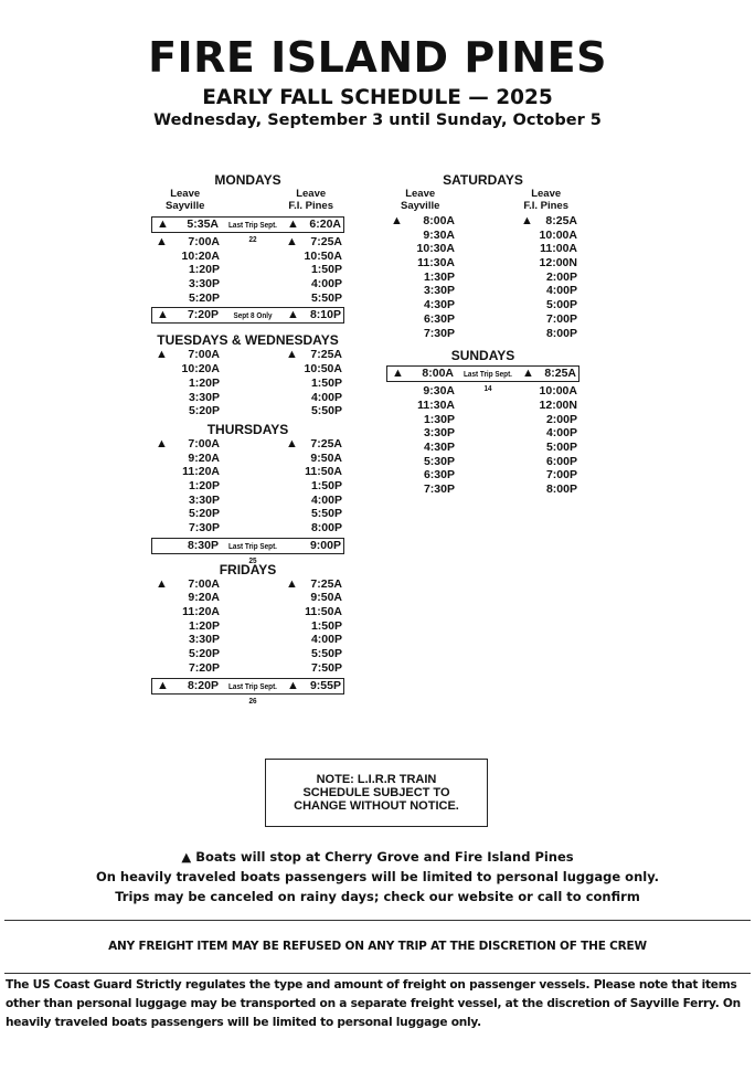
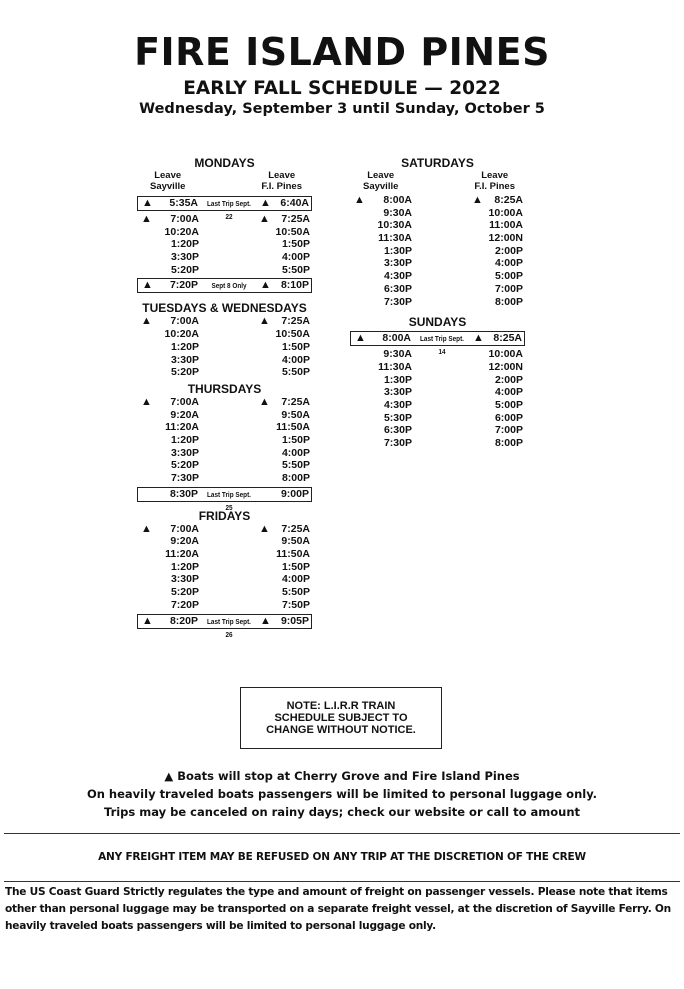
  FIRE ISLAND PINES
- EARLY FALL SCHEDULE — 2025
+ EARLY FALL SCHEDULE — 2022
  Wednesday, September 3 until Sunday, October 5
  MONDAYS
  Leave
  Sayville
  Leave
  F.I. Pines
  ▲
  5:35A
  Last Trip Sept. 22
  ▲
- 6:20A
+ 6:40A
  ▲
  7:00A
  ▲
  7:25A
  10:20A
  10:50A
  1:20P
  1:50P
  3:30P
  4:00P
  5:20P
  5:50P
  ▲
  7:20P
  Sept 8 Only
  ▲
  8:10P
  TUESDAYS & WEDNESDAYS
  ▲
  7:00A
  ▲
  7:25A
  10:20A
  10:50A
  1:20P
  1:50P
  3:30P
  4:00P
  5:20P
  5:50P
  THURSDAYS
  ▲
  7:00A
  ▲
  7:25A
  9:20A
  9:50A
  11:20A
  11:50A
  1:20P
  1:50P
  3:30P
  4:00P
  5:20P
  5:50P
  7:30P
  8:00P
  8:30P
  Last Trip Sept. 25
  9:00P
  FRIDAYS
  ▲
  7:00A
  ▲
  7:25A
  9:20A
  9:50A
  11:20A
  11:50A
  1:20P
  1:50P
  3:30P
  4:00P
  5:20P
  5:50P
  7:20P
  7:50P
  ▲
  8:20P
  Last Trip Sept. 26
  ▲
- 9:55P
+ 9:05P
  SATURDAYS
  Leave
  Sayville
  Leave
  F.I. Pines
  ▲
  8:00A
  ▲
  8:25A
  9:30A
  10:00A
  10:30A
  11:00A
  11:30A
  12:00N
  1:30P
  2:00P
  3:30P
  4:00P
  4:30P
  5:00P
  6:30P
  7:00P
  7:30P
  8:00P
  SUNDAYS
  ▲
  8:00A
  Last Trip Sept. 14
  ▲
  8:25A
  9:30A
  10:00A
  11:30A
  12:00N
  1:30P
  2:00P
  3:30P
  4:00P
  4:30P
  5:00P
  5:30P
  6:00P
  6:30P
  7:00P
  7:30P
  8:00P
  NOTE: L.I.R.R TRAIN
  SCHEDULE SUBJECT TO
  CHANGE WITHOUT NOTICE.
  ▲ Boats will stop at Cherry Grove and Fire Island Pines
  On heavily traveled boats passengers will be limited to personal luggage only.
- Trips may be canceled on rainy days; check our website or call to confirm
+ Trips may be canceled on rainy days; check our website or call to amount
  ANY FREIGHT ITEM MAY BE REFUSED ON ANY TRIP AT THE DISCRETION OF THE CREW
  The US Coast Guard Strictly regulates the type and amount of freight on passenger vessels. Please note that items other than personal luggage may be transported on a separate freight vessel, at the discretion of Sayville Ferry. On heavily traveled boats passengers will be limited to personal luggage only.
